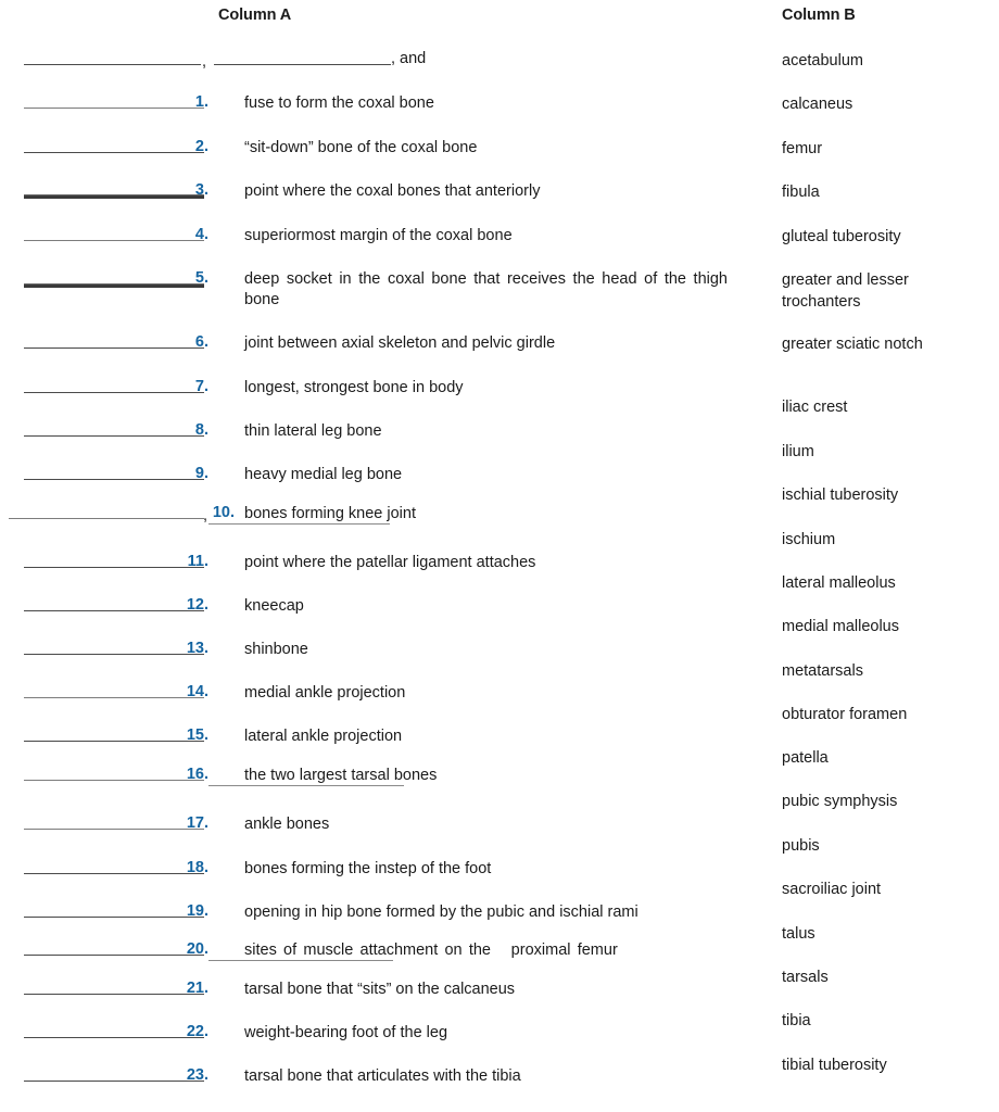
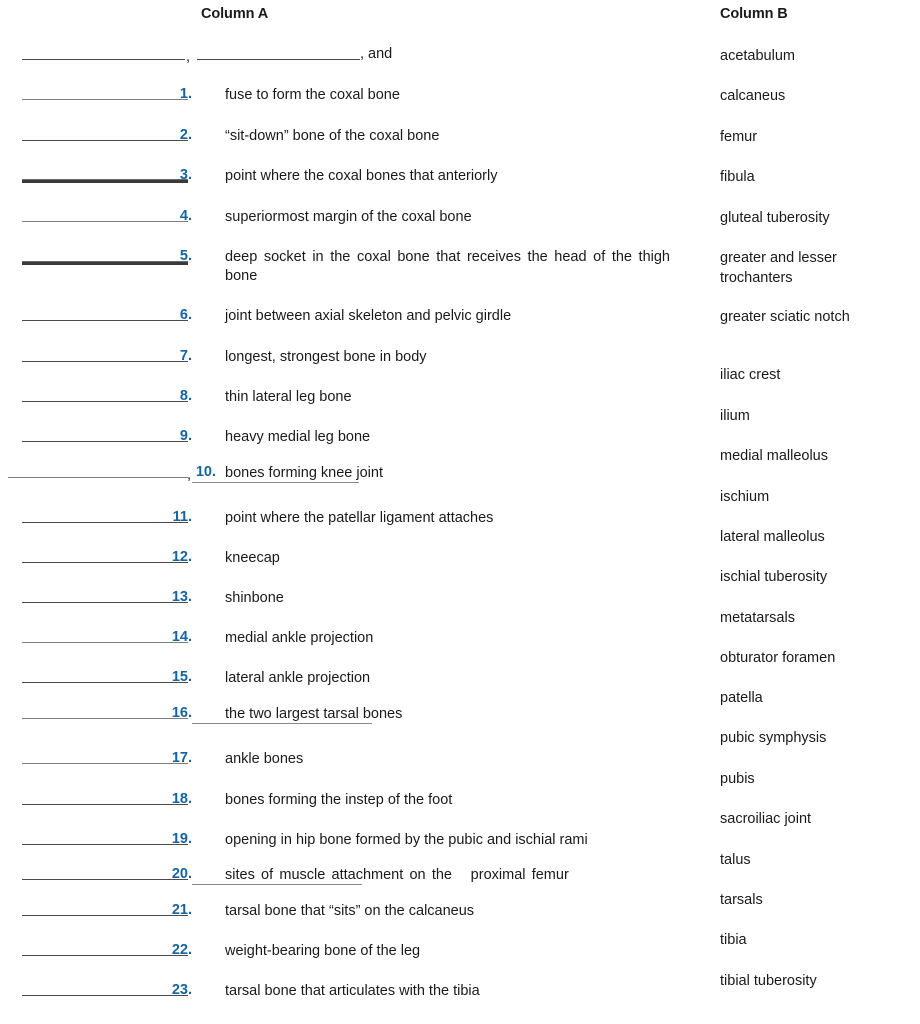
  Column A
  Column B
  ,
  , and
  1.
  fuse to form the coxal bone
  2.
  “sit-down” bone of the coxal bone
  3.
  point where the coxal bones that anteriorly
  4.
  superiormost margin of the coxal bone
  5.
  deep socket in the coxal bone that receives the head of the thigh bone
  6.
  joint between axial skeleton and pelvic girdle
  7.
  longest, strongest bone in body
  8.
  thin lateral leg bone
  9.
  heavy medial leg bone
  ,
  10.
  bones forming knee joint
  11.
  point where the patellar ligament attaches
  12.
  kneecap
  13.
  shinbone
  14.
  medial ankle projection
  15.
  lateral ankle projection
  16.
  the two largest tarsal bones
  17.
  ankle bones
  18.
  bones forming the instep of the foot
  19.
  opening in hip bone formed by the pubic and ischial rami
  20.
  sites of muscle attachment on the proximal femur
  21.
  tarsal bone that “sits” on the calcaneus
  22.
- weight-bearing foot of the leg
+ weight-bearing bone of the leg
  23.
  tarsal bone that articulates with the tibia
  acetabulum
  calcaneus
  femur
  fibula
  gluteal tuberosity
  greater and lesser trochanters
  greater sciatic notch
  iliac crest
  ilium
- ischial tuberosity
+ medial malleolus
  ischium
  lateral malleolus
- medial malleolus
+ ischial tuberosity
  metatarsals
  obturator foramen
  patella
  pubic symphysis
  pubis
  sacroiliac joint
  talus
  tarsals
  tibia
  tibial tuberosity
